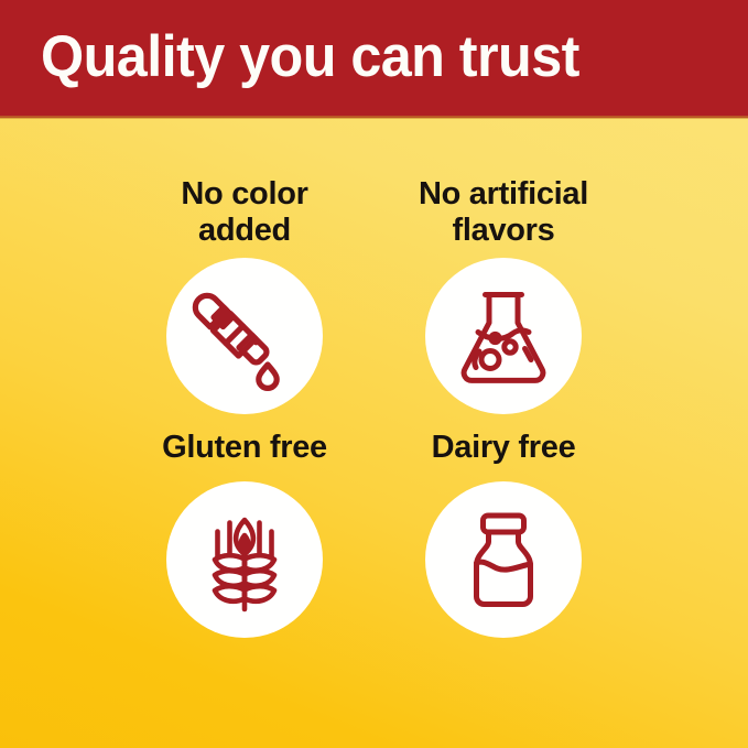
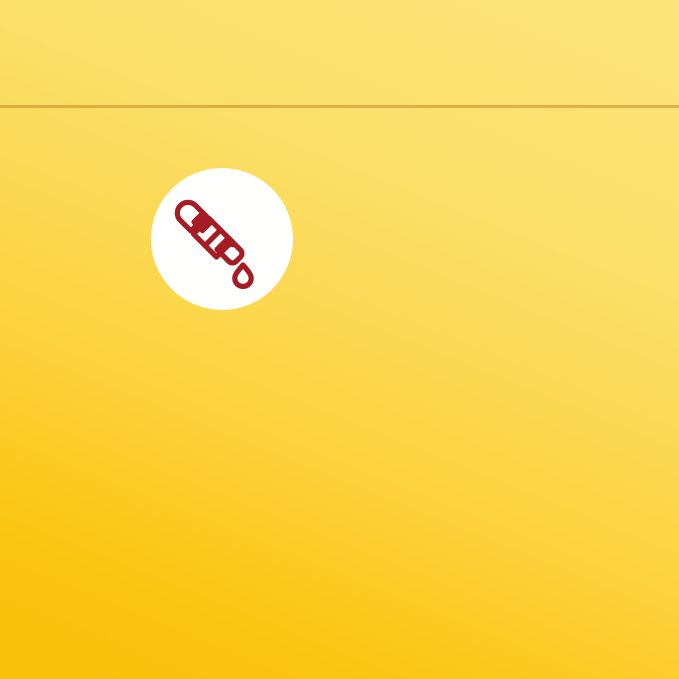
- Quality you can trust
- No color
- added
- No artificial
- flavors
- Gluten free
- Dairy free
